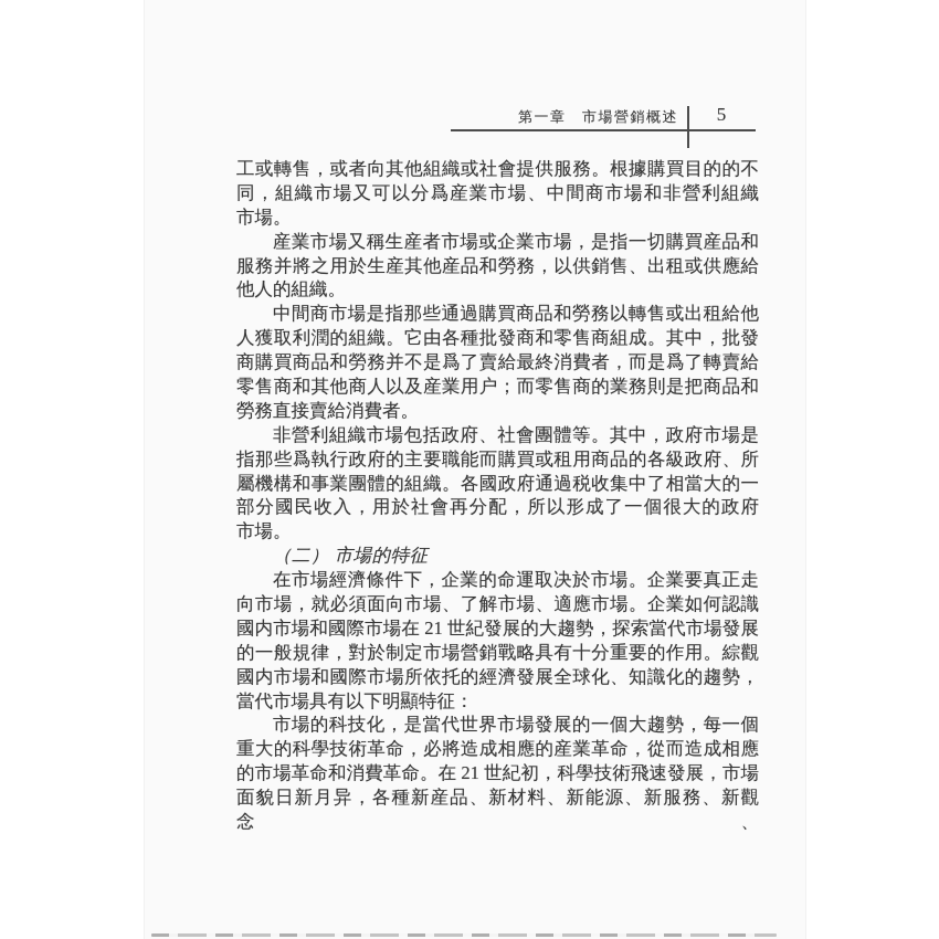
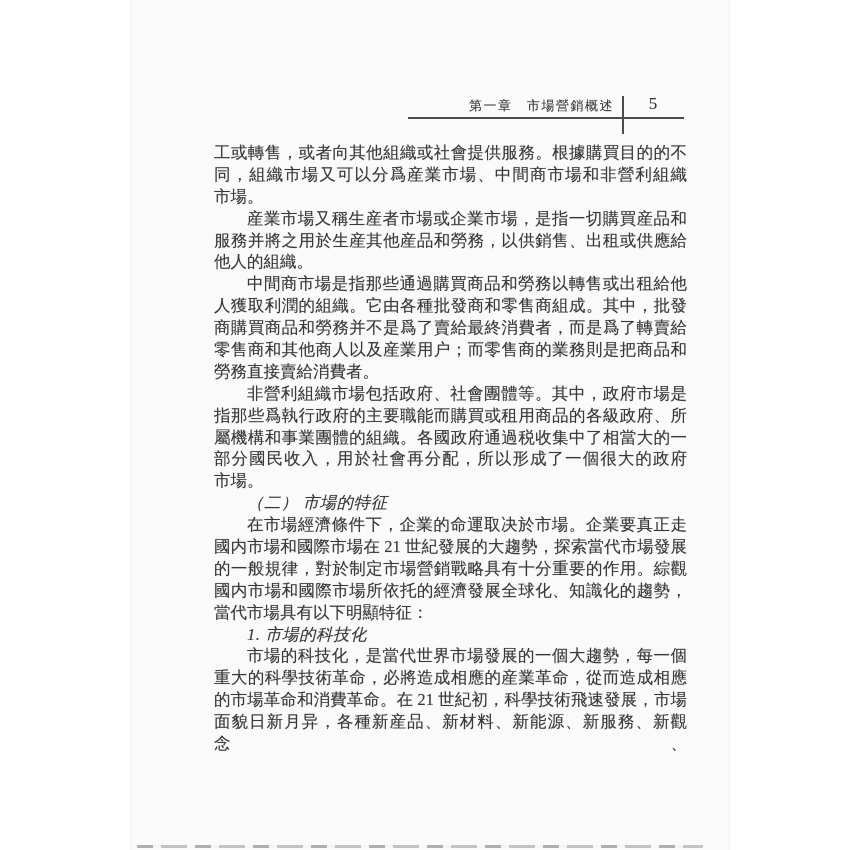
  第一章 市場營銷概述
  5
  工或轉售，或者向其他組織或社會提供服務。根據購買目的的不
  同，組織市場又可以分爲産業市場、中間商市場和非營利組織
  市場。
  産業市場又稱生産者市場或企業市場，是指一切購買産品和
  服務并將之用於生産其他産品和勞務，以供銷售、出租或供應給
  他人的組織。
  中間商市場是指那些通過購買商品和勞務以轉售或出租給他
  人獲取利潤的組織。它由各種批發商和零售商組成。其中，批發
  商購買商品和勞務并不是爲了賣給最終消費者，而是爲了轉賣給
  零售商和其他商人以及産業用户；而零售商的業務則是把商品和
  勞務直接賣給消費者。
  非營利組織市場包括政府、社會團體等。其中，政府市場是
  指那些爲執行政府的主要職能而購買或租用商品的各級政府、所
  屬機構和事業團體的組織。各國政府通過税收集中了相當大的一
  部分國民收入，用於社會再分配，所以形成了一個很大的政府
  市場。
  （二） 市場的特征
  在市場經濟條件下，企業的命運取决於市場。企業要真正走
- 向市場，就必須面向市場、了解市場、適應市場。企業如何認識
  國内市場和國際市場在 21 世紀發展的大趨勢，探索當代市場發展
  的一般規律，對於制定市場營銷戰略具有十分重要的作用。綜觀
  國内市場和國際市場所依托的經濟發展全球化、知識化的趨勢，
  當代市場具有以下明顯特征：
+ 1. 市場的科技化
  市場的科技化，是當代世界市場發展的一個大趨勢，每一個
  重大的科學技術革命，必將造成相應的産業革命，從而造成相應
  的市場革命和消費革命。在 21 世紀初，科學技術飛速發展，市場
  面貌日新月异，各種新産品、新材料、新能源、新服務、新觀念、
